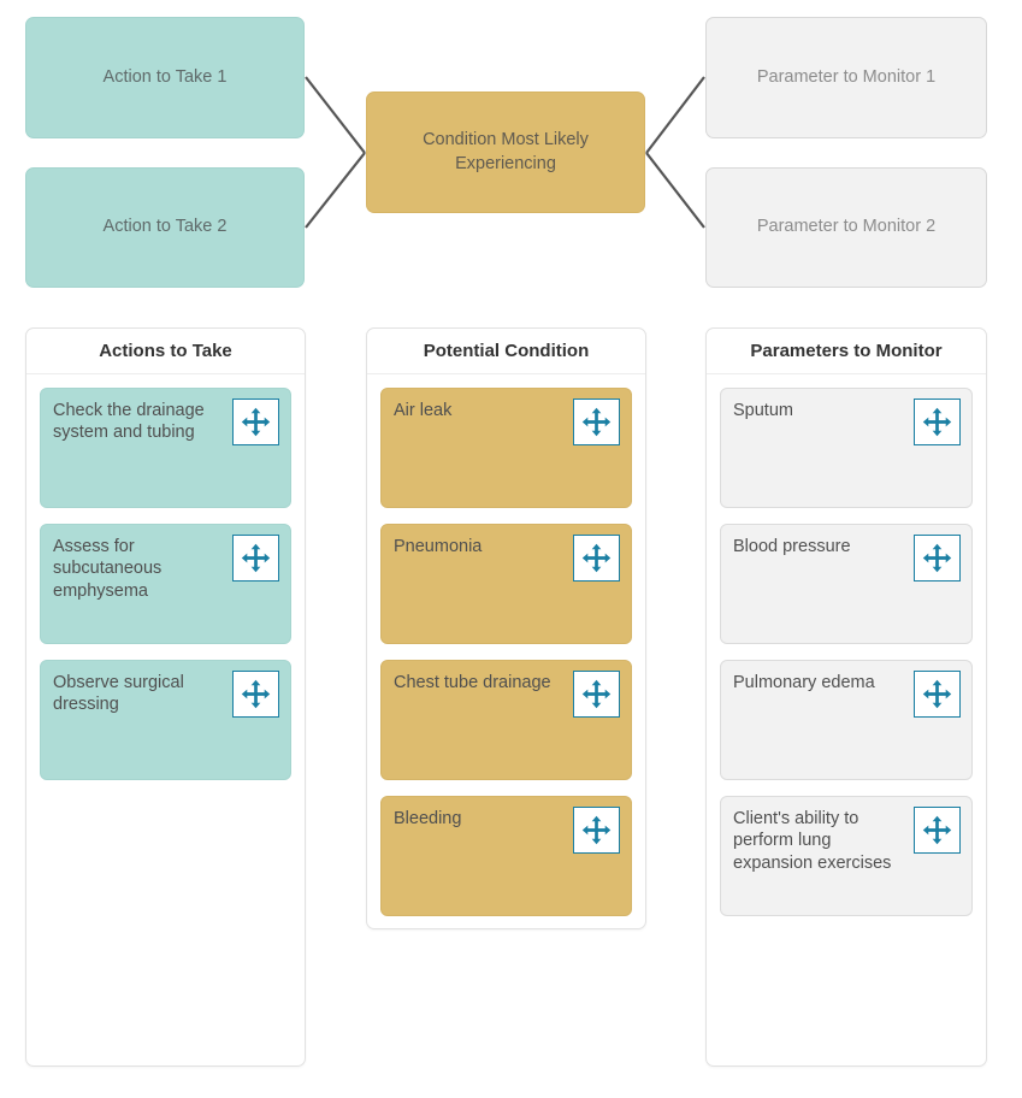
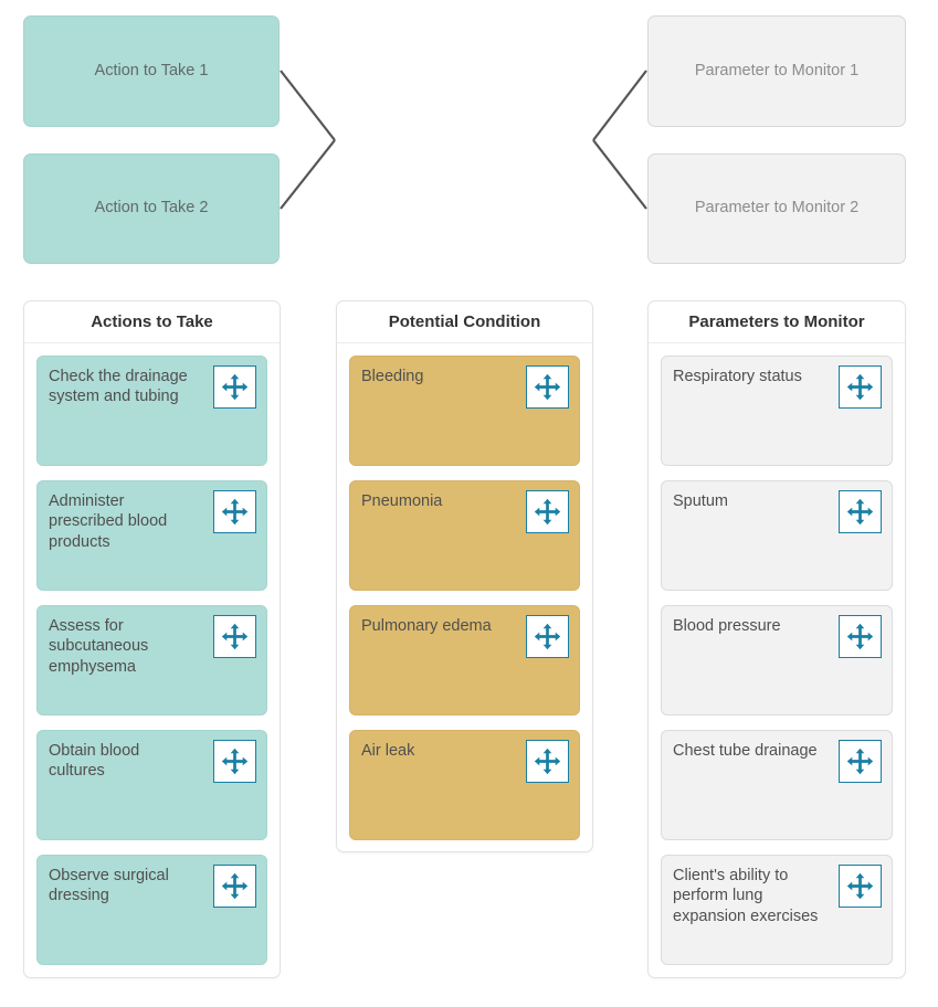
  Action to Take 1
  Action to Take 2
- Condition Most Likely Experiencing
  Parameter to Monitor 1
  Parameter to Monitor 2
  Actions to Take
  Check the drainage system and tubing
+ Administer prescribed blood products
  Assess for subcutaneous emphysema
+ Obtain blood cultures
  Observe surgical dressing
  Potential Condition
- Air leak
+ Bleeding
  Pneumonia
- Chest tube drainage
+ Pulmonary edema
- Bleeding
+ Air leak
  Parameters to Monitor
+ Respiratory status
  Sputum
  Blood pressure
- Pulmonary edema
+ Chest tube drainage
  Client's ability to perform lung expansion exercises
